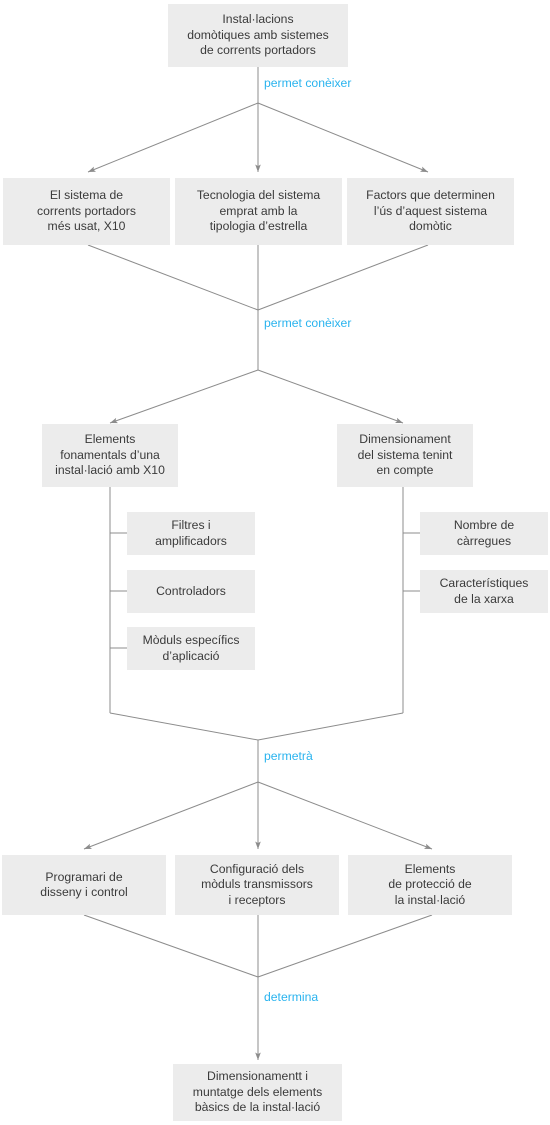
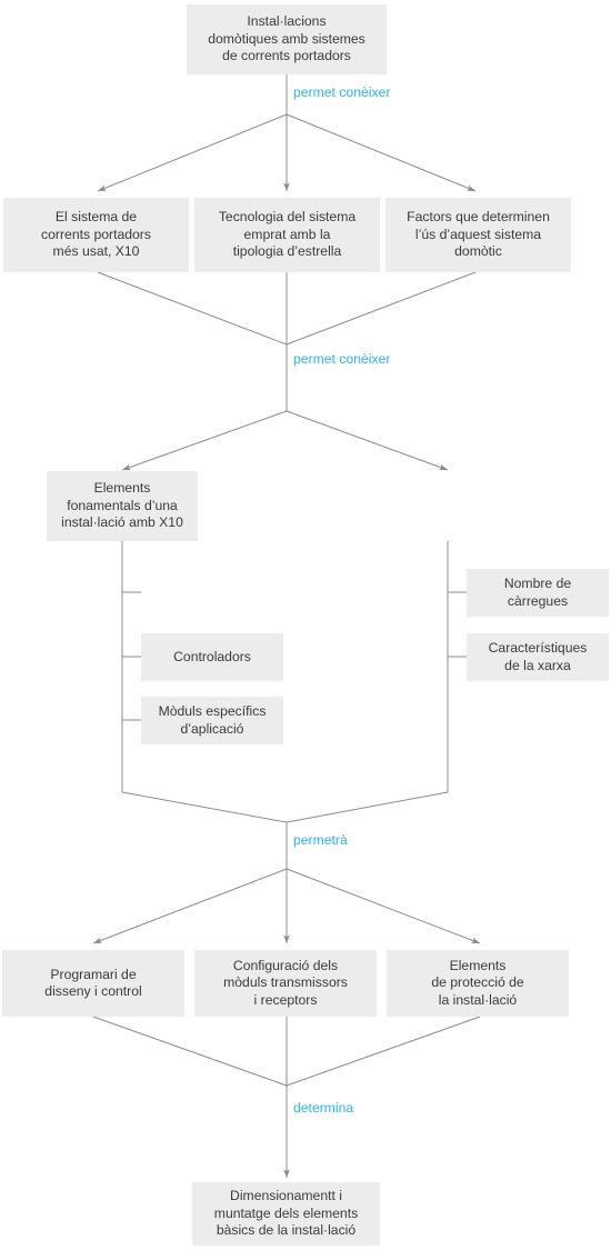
  Instal·lacions
  domòtiques amb sistemes
  de corrents portadors
  permet conèixer
  El sistema de
  corrents portadors
  més usat, X10
  Tecnologia del sistema
  emprat amb la
  tipologia d’estrella
  Factors que determinen
  l’ús d’aquest sistema
  domòtic
  permet conèixer
  Elements
  fonamentals d’una
  instal·lació amb X10
- Dimensionament
- del sistema tenint
- en compte
- Filtres i
- amplificadors
  Controladors
  Mòduls específics
  d’aplicació
  Nombre de
  càrregues
  Característiques
  de la xarxa
  permetrà
  Programari de
  disseny i control
  Configuració dels
  mòduls transmissors
  i receptors
  Elements
  de protecció de
  la instal·lació
  determina
  Dimensionamentt i
  muntatge dels elements
  bàsics de la instal·lació
